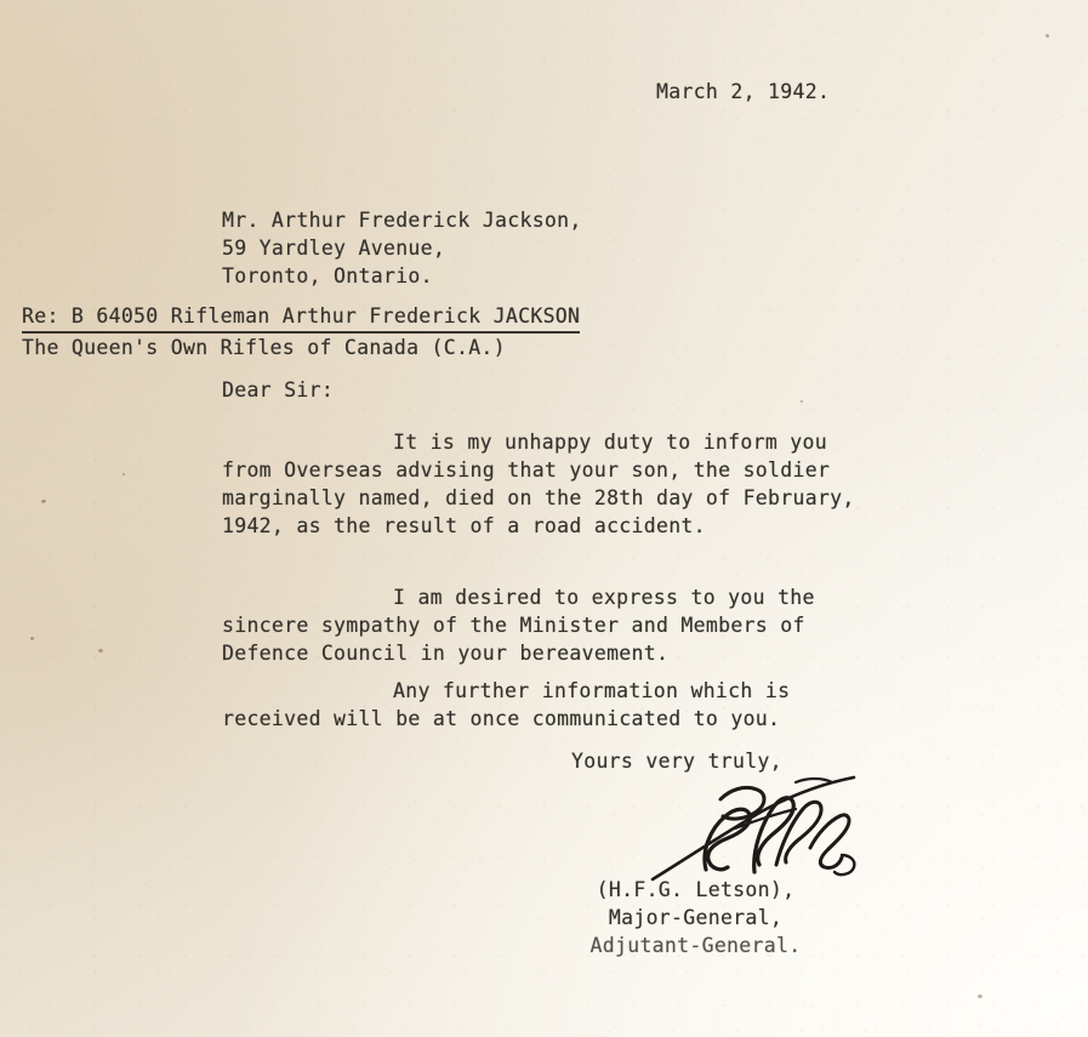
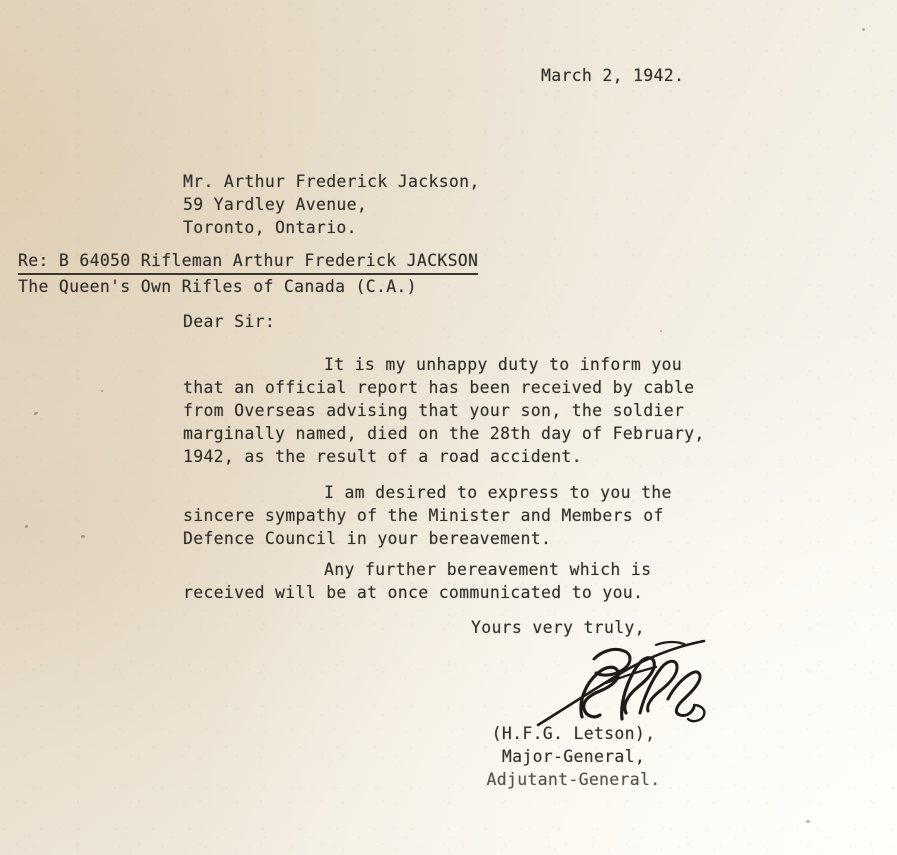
  March 2, 1942.
  Mr. Arthur Frederick Jackson,
  59 Yardley Avenue,
  Toronto, Ontario.
  Re: B 64050 Rifleman Arthur Frederick JACKSON
  The Queen's Own Rifles of Canada (C.A.)
  Dear Sir:
  It is my unhappy duty to inform you
+ that an official report has been received by cable
  from Overseas advising that your son, the soldier
  marginally named, died on the 28th day of February,
  1942, as the result of a road accident.
  I am desired to express to you the
  sincere sympathy of the Minister and Members of
  Defence Council in your bereavement.
- Any further information which is
+ Any further bereavement which is
  received will be at once communicated to you.
  Yours very truly,
  (H.F.G. Letson),
  Major-General,
  Adjutant-General.
